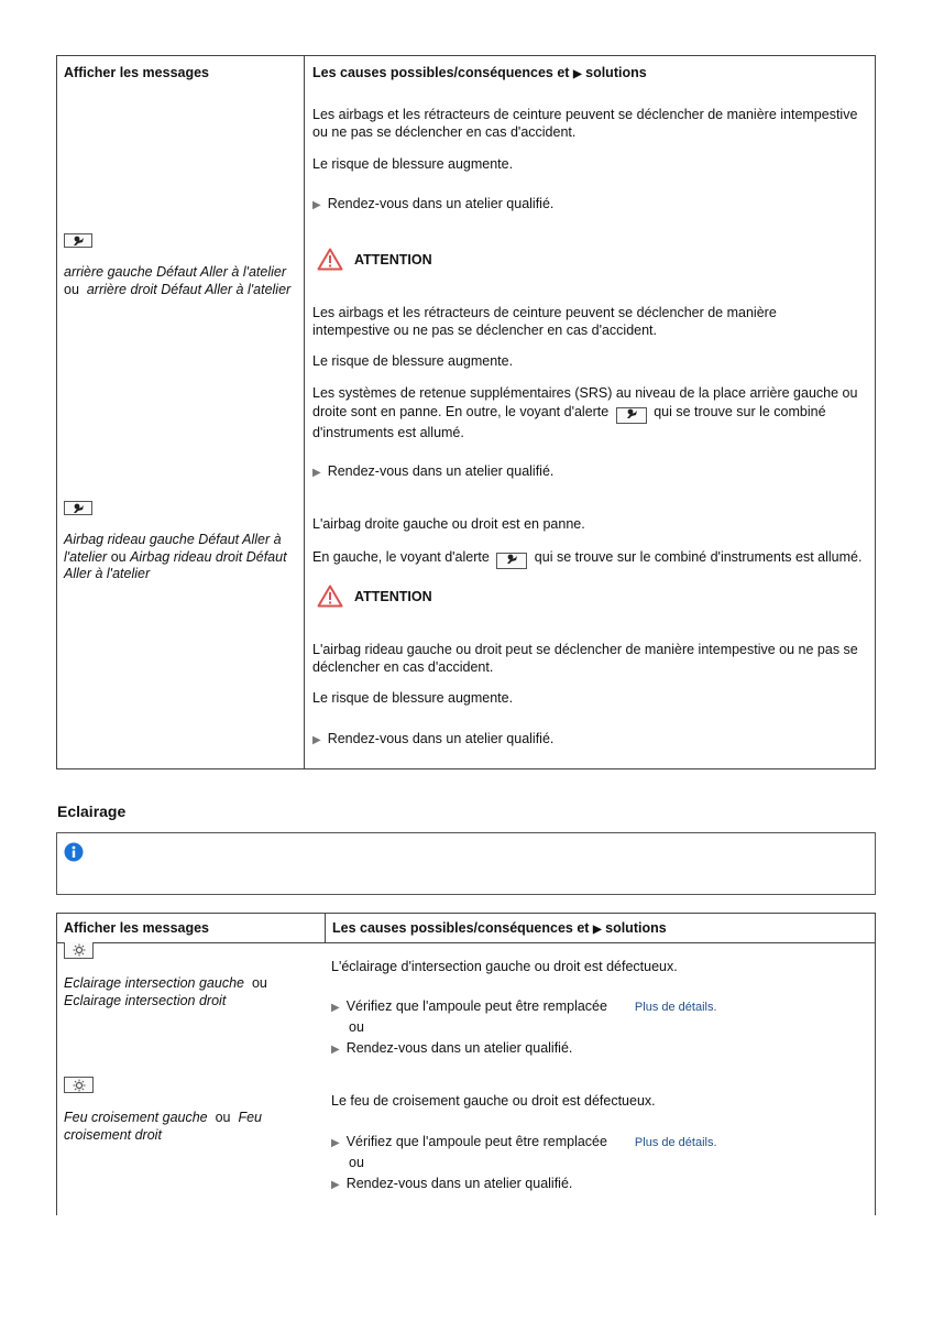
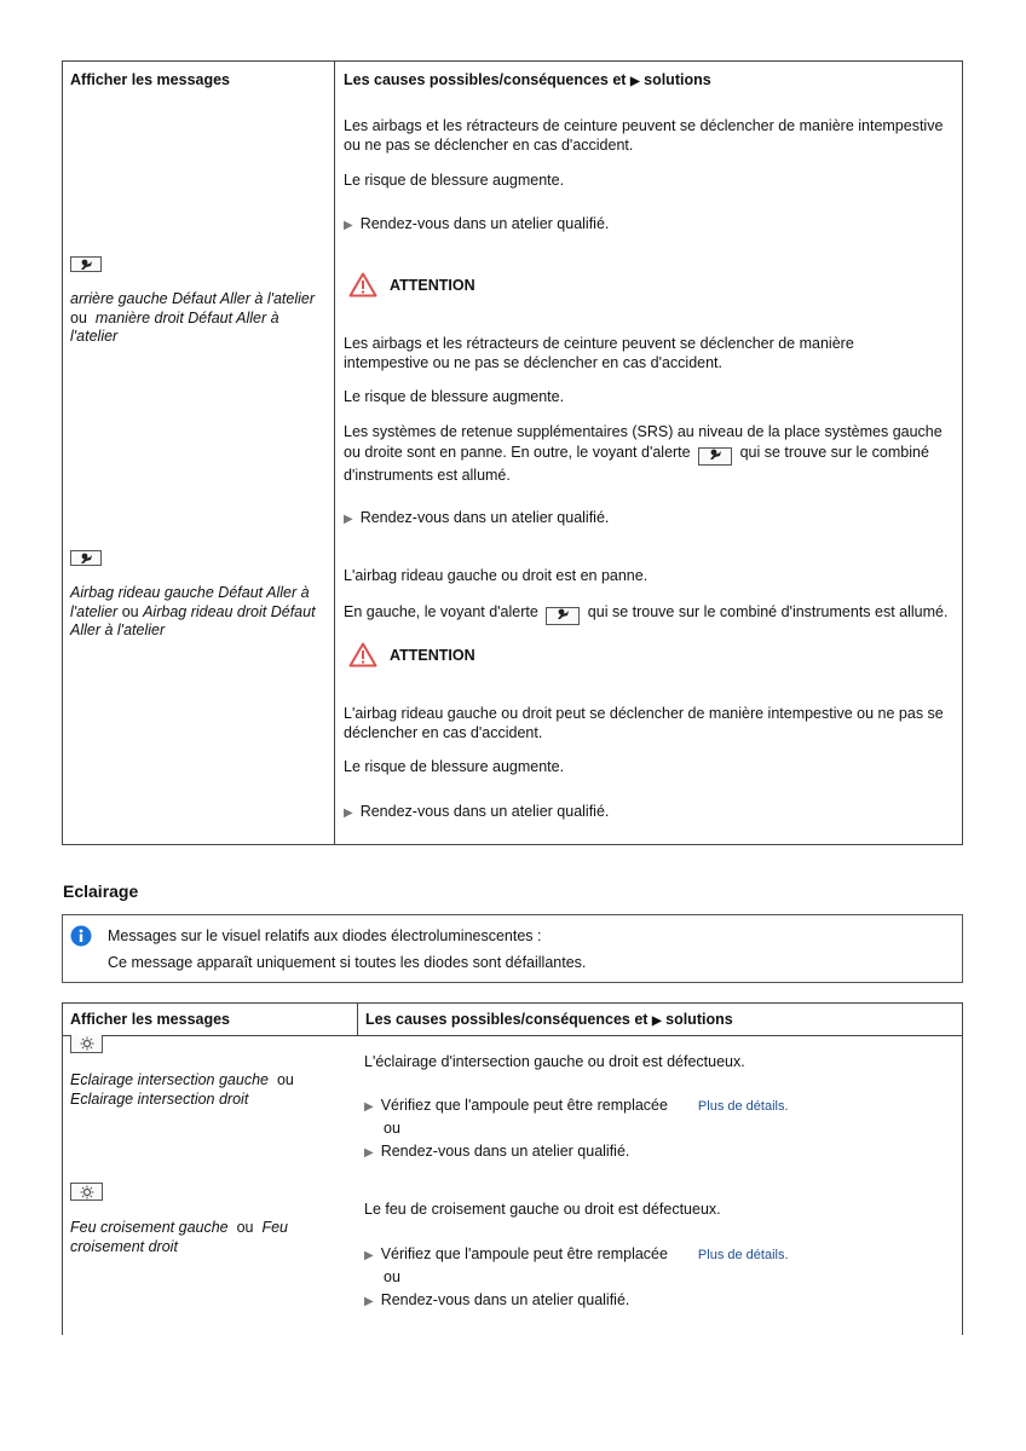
  Afficher les messages
  Les causes possibles/conséquences et ▶ solutions
  Les airbags et les rétracteurs de ceinture peuvent se déclencher de manière intempestive ou ne pas se déclencher en cas d'accident.
  Le risque de blessure augmente.
  ▶ Rendez-vous dans un atelier qualifié.
  arrière gauche Défaut Aller à l'atelier
- ou arrière droit Défaut Aller à l'atelier
+ ou manière droit Défaut Aller à l'atelier
  ATTENTION
  Les airbags et les rétracteurs de ceinture peuvent se déclencher de manière intempestive ou ne pas se déclencher en cas d'accident.
  Le risque de blessure augmente.
- Les systèmes de retenue supplémentaires (SRS) au niveau de la place arrière gauche ou droite sont en panne. En outre, le voyant d'alerte qui se trouve sur le combiné d'instruments est allumé.
+ Les systèmes de retenue supplémentaires (SRS) au niveau de la place systèmes gauche ou droite sont en panne. En outre, le voyant d'alerte qui se trouve sur le combiné d'instruments est allumé.
  ▶ Rendez-vous dans un atelier qualifié.
  Airbag rideau gauche Défaut Aller à l'atelier ou Airbag rideau droit Défaut Aller à l'atelier
- L'airbag droite gauche ou droit est en panne.
+ L'airbag rideau gauche ou droit est en panne.
  En gauche, le voyant d'alerte qui se trouve sur le combiné d'instruments est allumé.
  ATTENTION
  L'airbag rideau gauche ou droit peut se déclencher de manière intempestive ou ne pas se déclencher en cas d'accident.
  Le risque de blessure augmente.
  ▶ Rendez-vous dans un atelier qualifié.
  Eclairage
+ Messages sur le visuel relatifs aux diodes électroluminescentes :
+ Ce message apparaît uniquement si toutes les diodes sont défaillantes.
  Afficher les messages
  Les causes possibles/conséquences et ▶ solutions
  Eclairage intersection gauche ou
  Eclairage intersection droit
  L'éclairage d'intersection gauche ou droit est défectueux.
  ▶ Vérifiez que l'ampoule peut être remplacée Plus de détails.
  ou
  ▶ Rendez-vous dans un atelier qualifié.
  Feu croisement gauche ou Feu croisement droit
  Le feu de croisement gauche ou droit est défectueux.
  ▶ Vérifiez que l'ampoule peut être remplacée Plus de détails.
  ou
  ▶ Rendez-vous dans un atelier qualifié.
